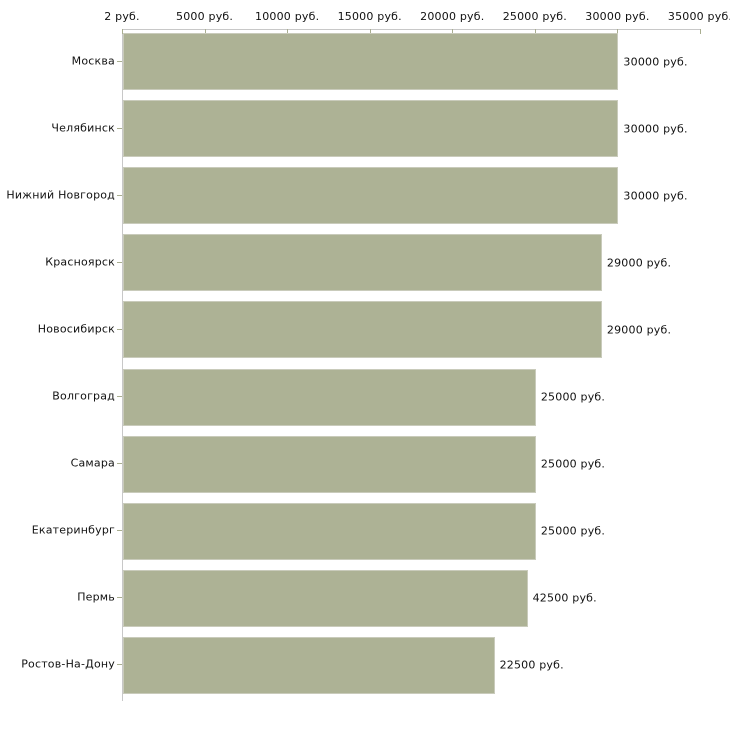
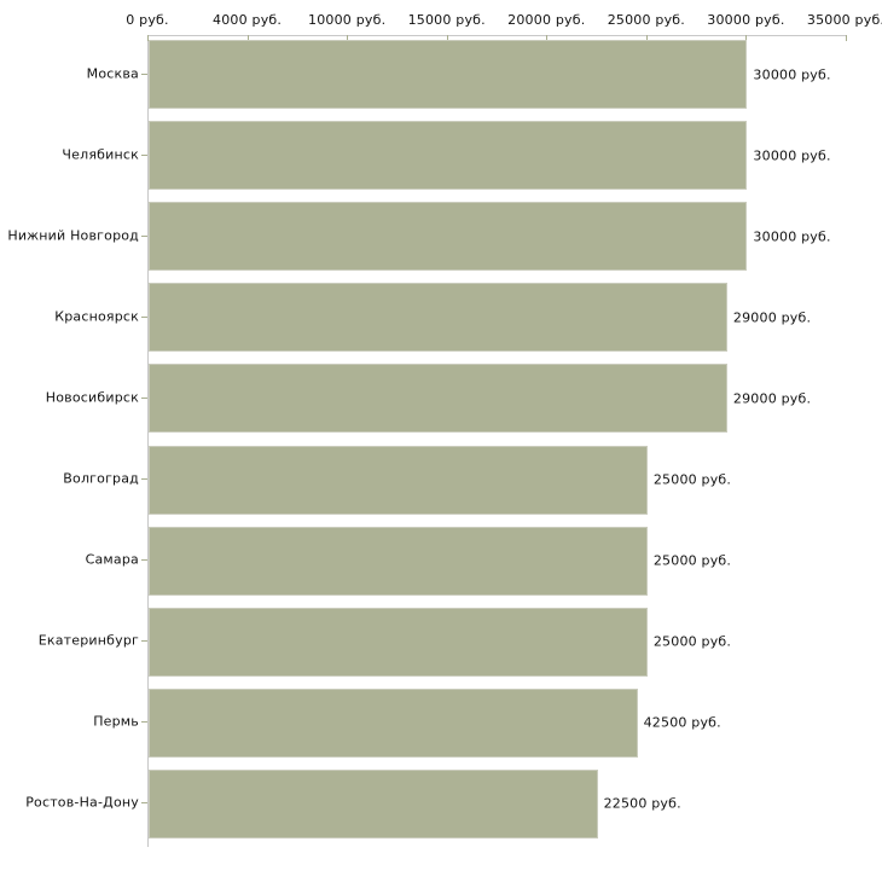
- 2 руб.
+ 0 руб.
- 5000 руб.
+ 4000 руб.
  10000 руб.
  15000 руб.
  20000 руб.
  25000 руб.
  30000 руб.
  35000 руб
  Москва
  Челябинск
  Нижний Новгород
  Красноярск
  Новосибирск
  Волгоград
  Самара
  Екатеринбург
  Пермь
  Ростов-На-Дону
  30000 руб.
  30000 руб.
  30000 руб.
  29000 руб.
  29000 руб.
  25000 руб.
  25000 руб.
  25000 руб.
  42500 руб.
  22500 руб.
